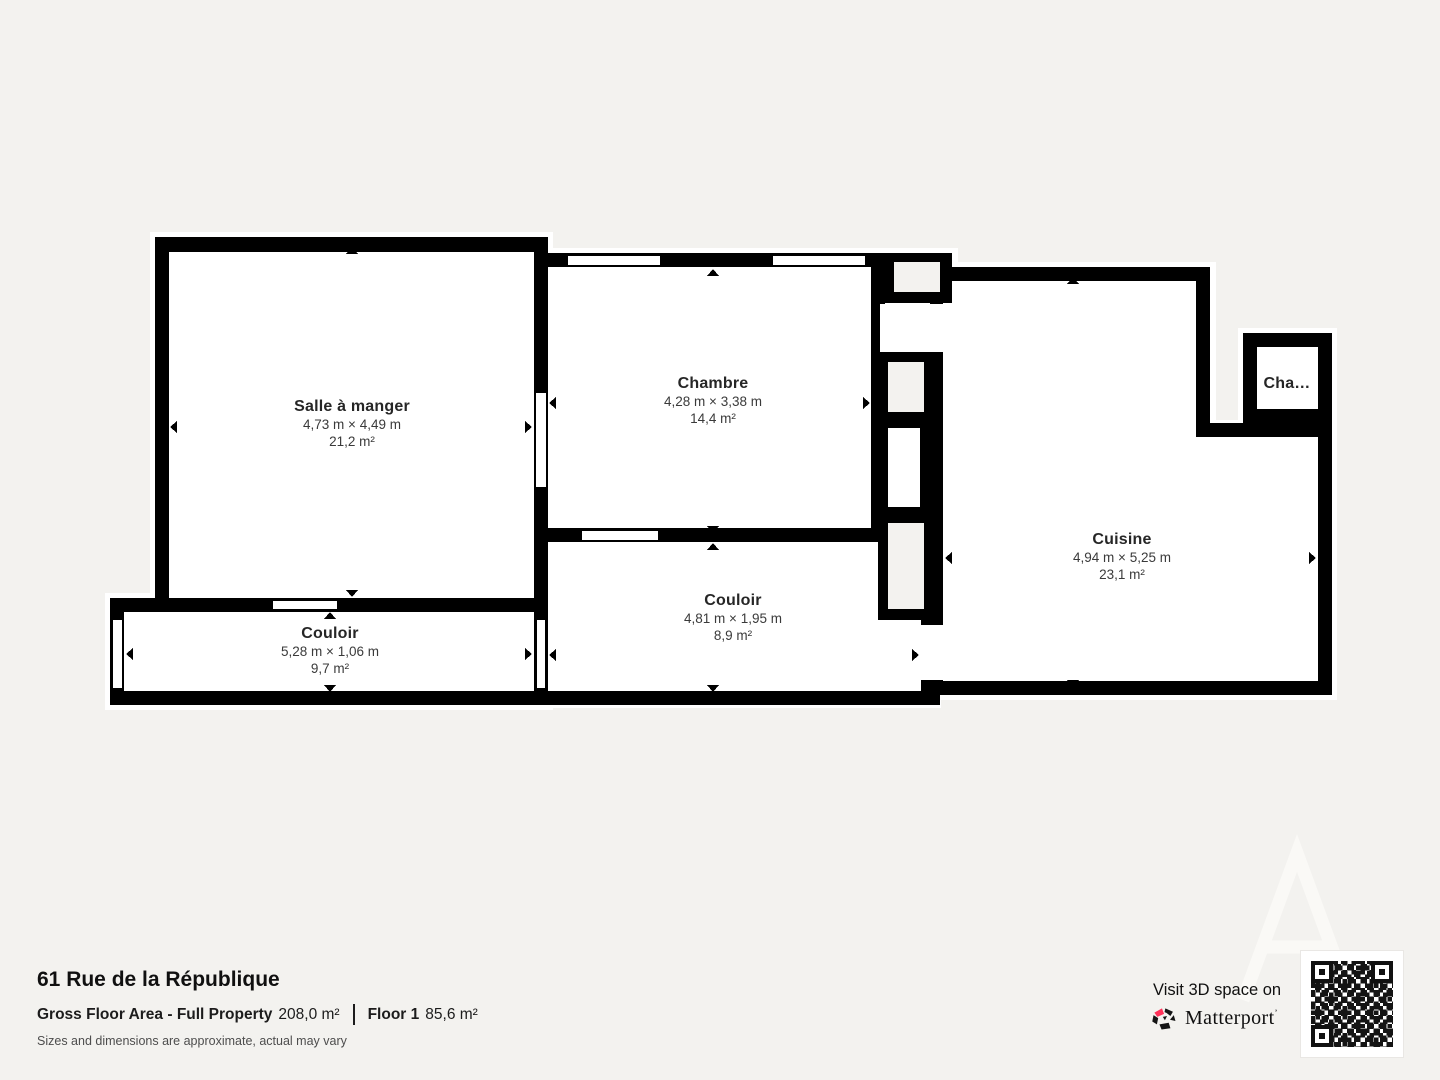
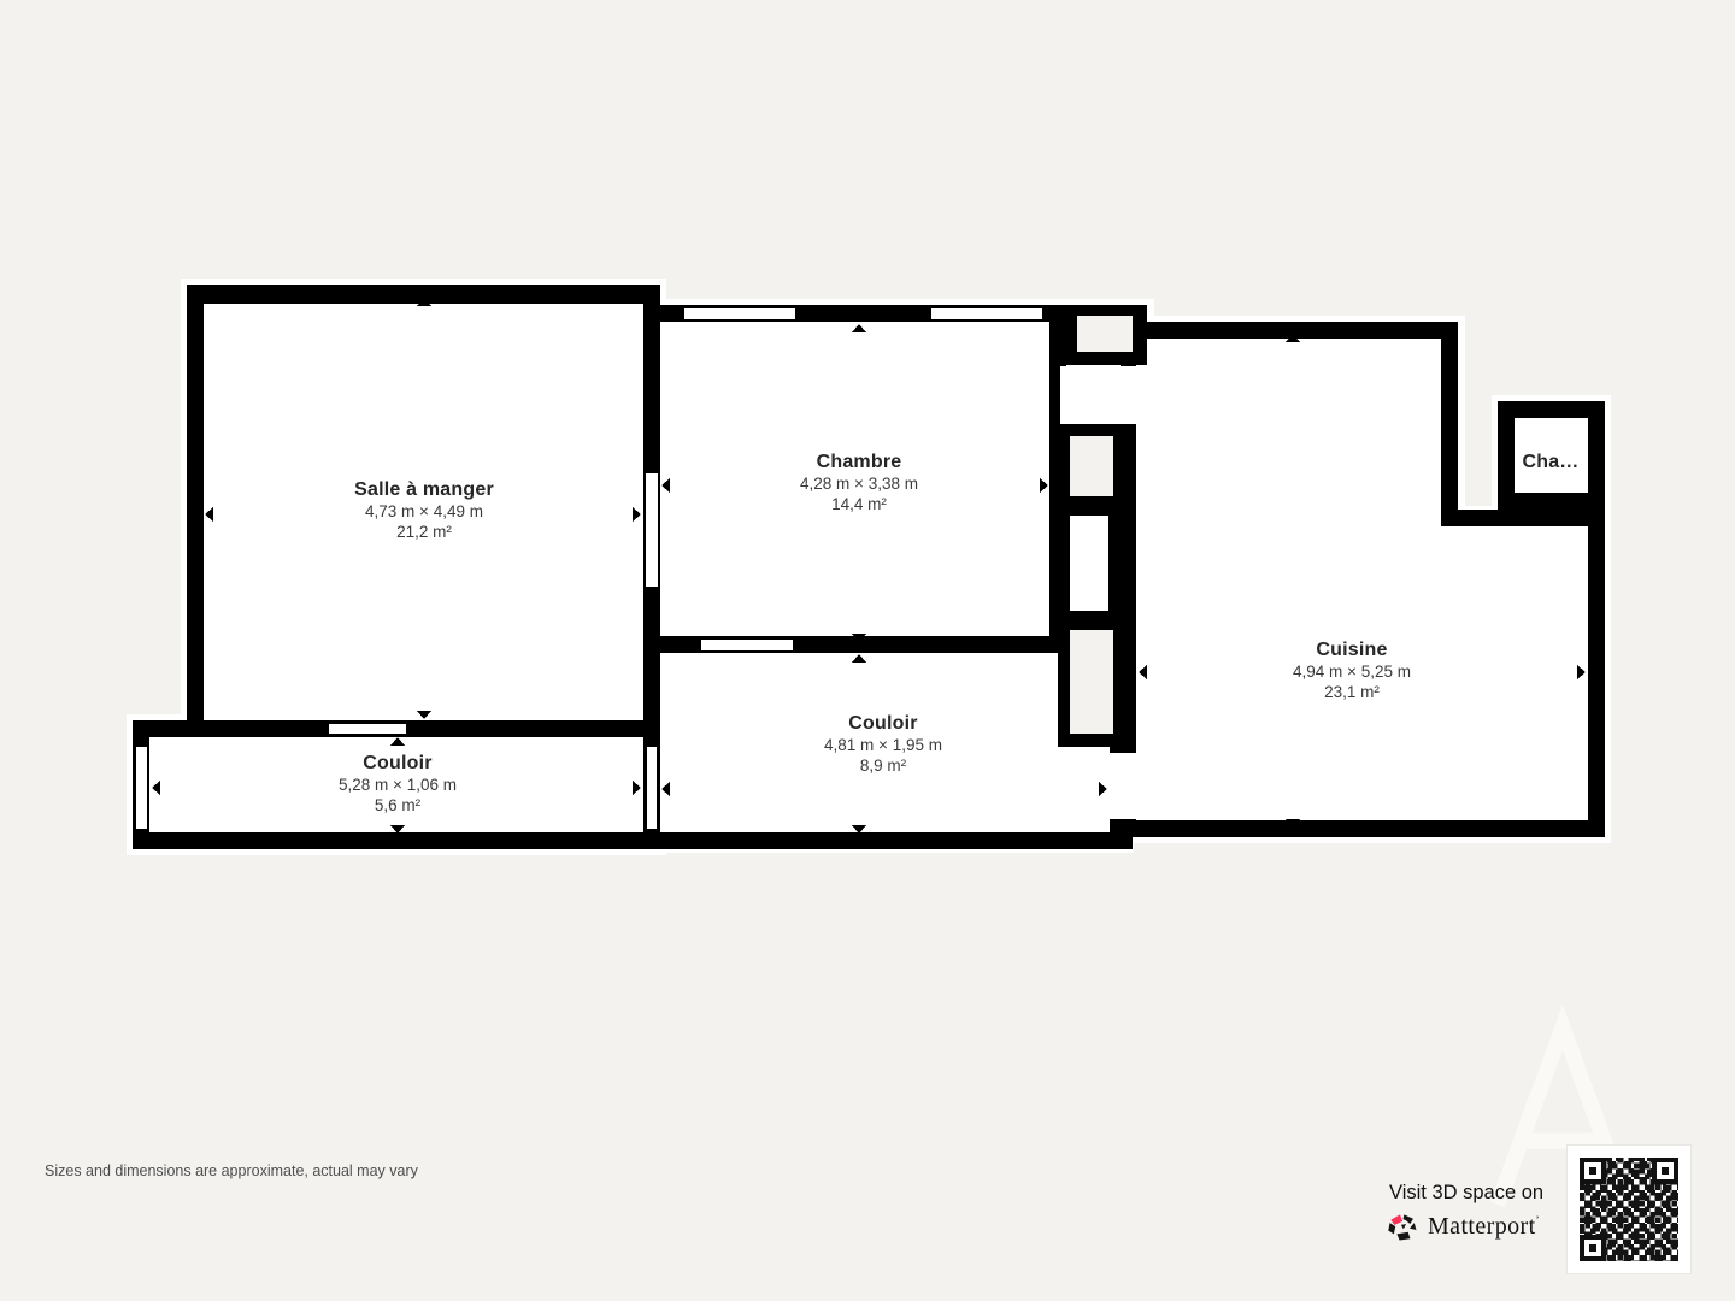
  Salle à manger
  4,73 m × 4,49 m
  21,2 m²
  Chambre
  4,28 m × 3,38 m
  14,4 m²
  Cuisine
  4,94 m × 5,25 m
  23,1 m²
  Couloir
  5,28 m × 1,06 m
- 9,7 m²
+ 5,6 m²
  Couloir
  4,81 m × 1,95 m
  8,9 m²
  Cha…
- 61 Rue de la République
- Gross Floor Area - Full Property
- 208,0 m²
- Floor 1
- 85,6 m²
  Sizes and dimensions are approximate, actual may vary
  Visit 3D space on
  Matterport
  ’
